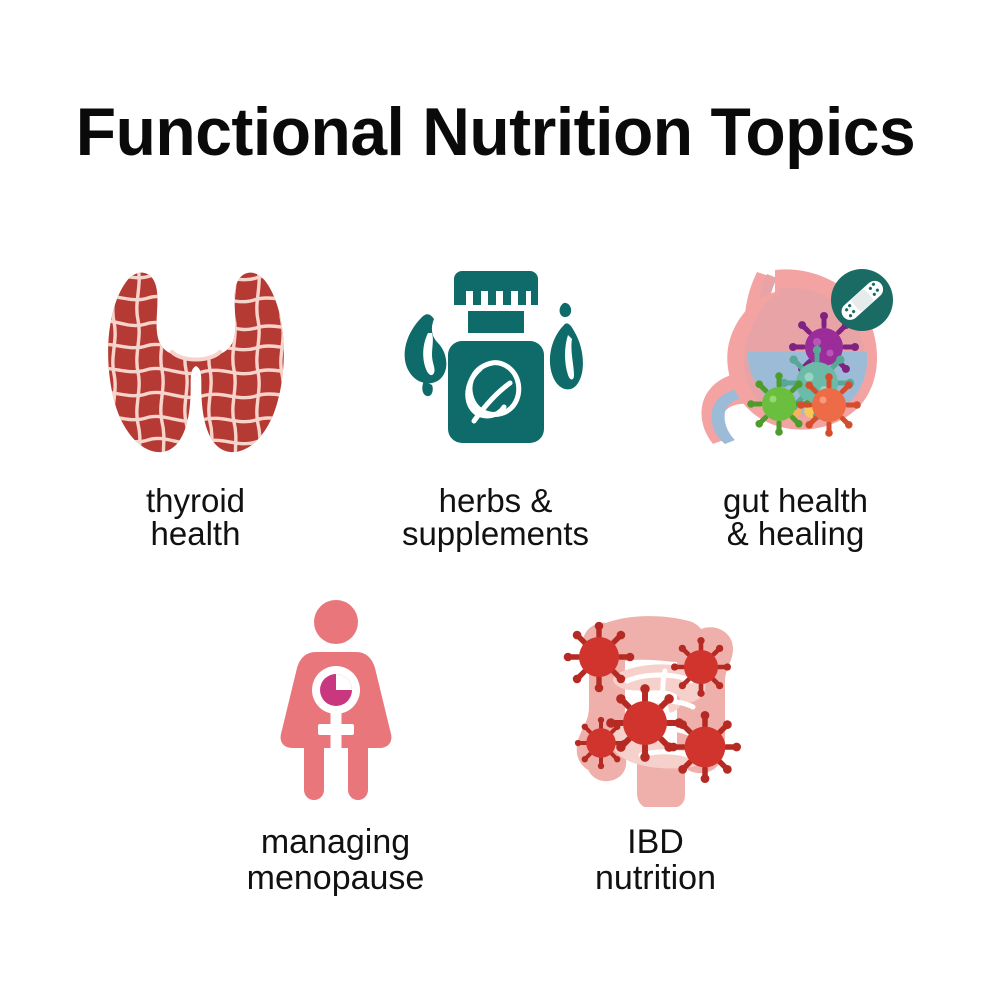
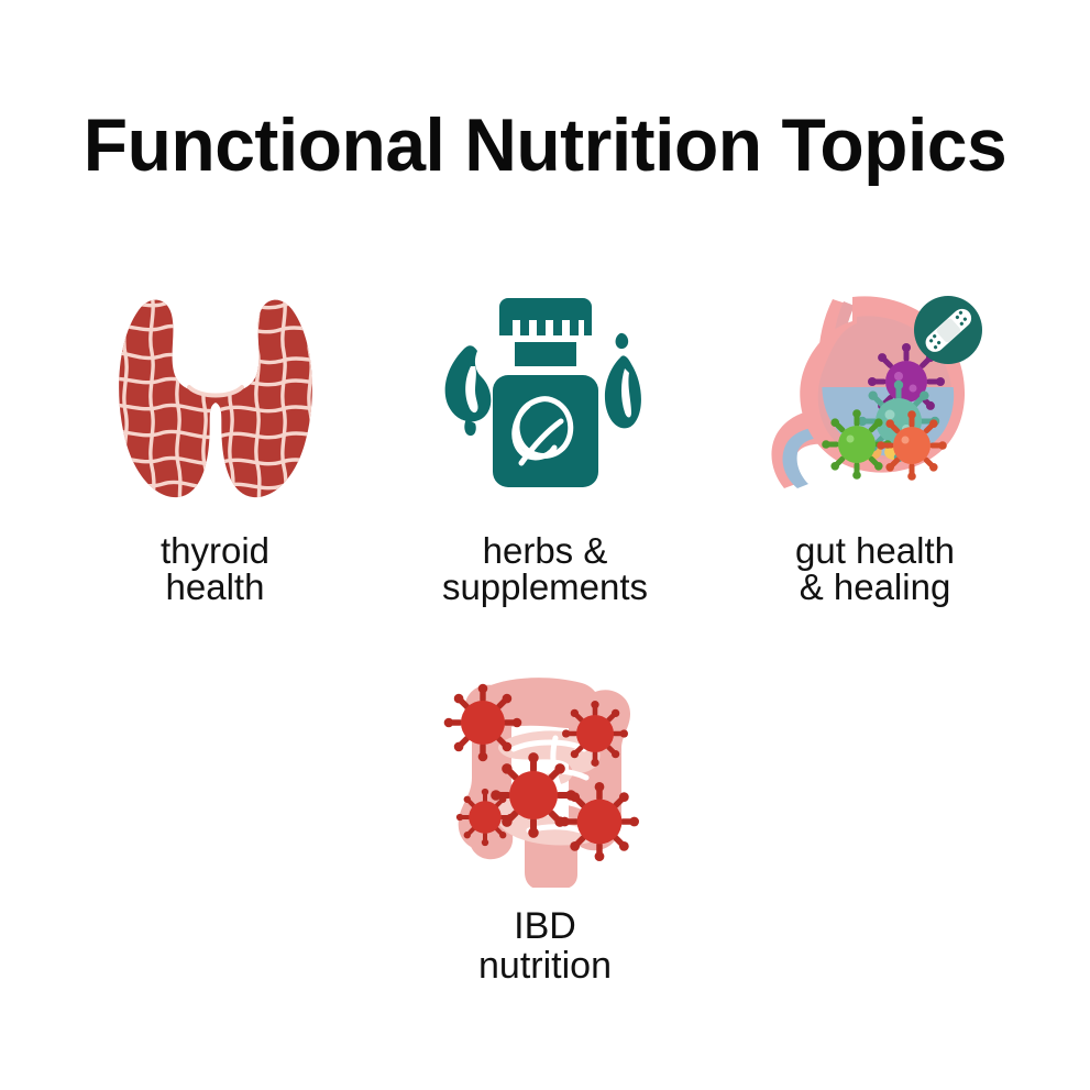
  Functional Nutrition Topics
  thyroid
  health
  herbs &
  supplements
  gut health
  & healing
- managing
- menopause
  IBD
  nutrition
